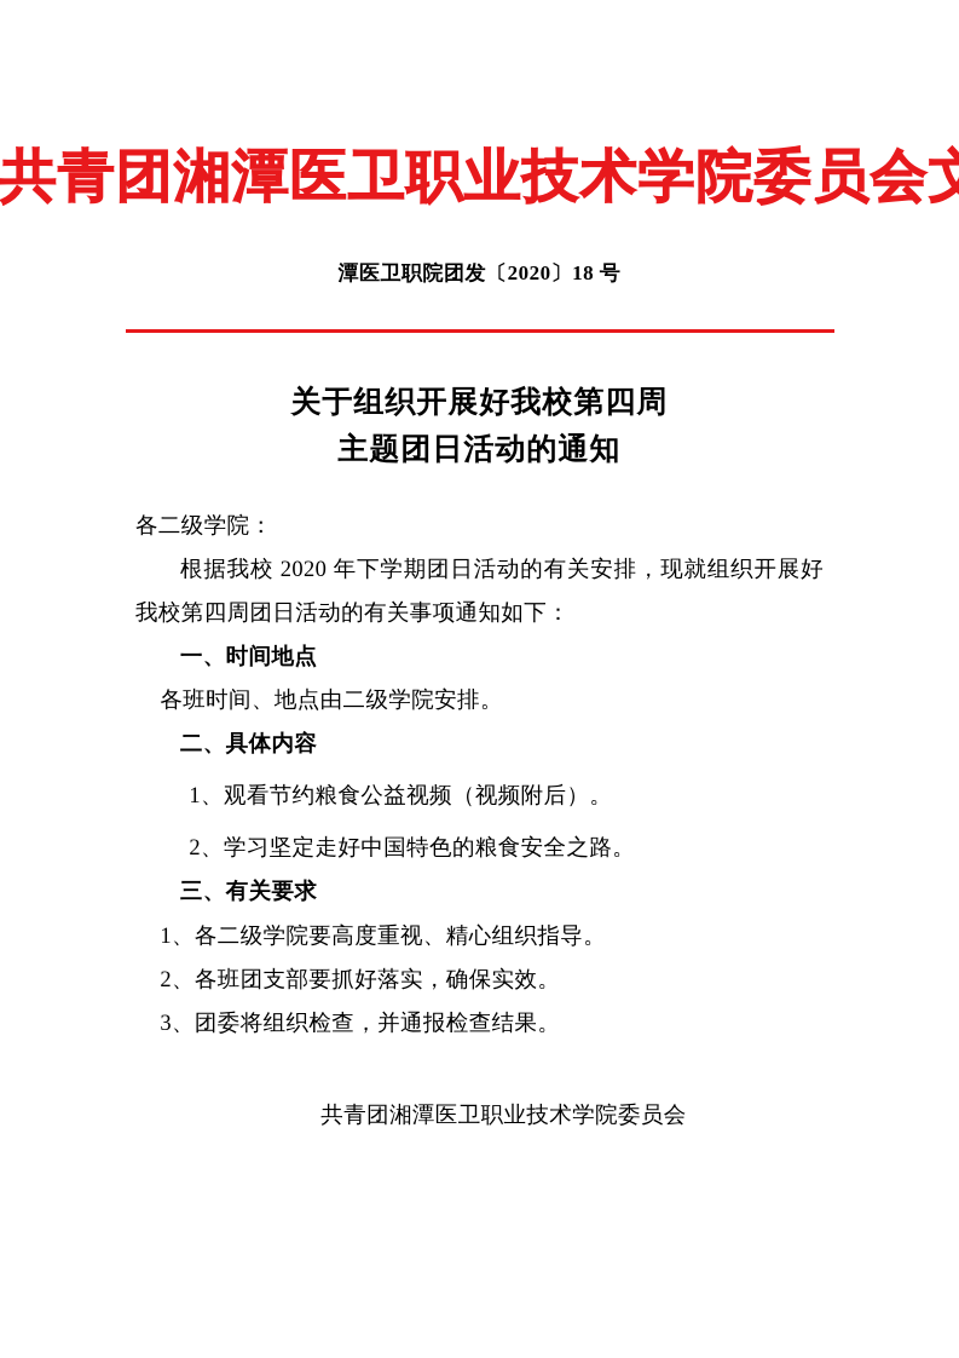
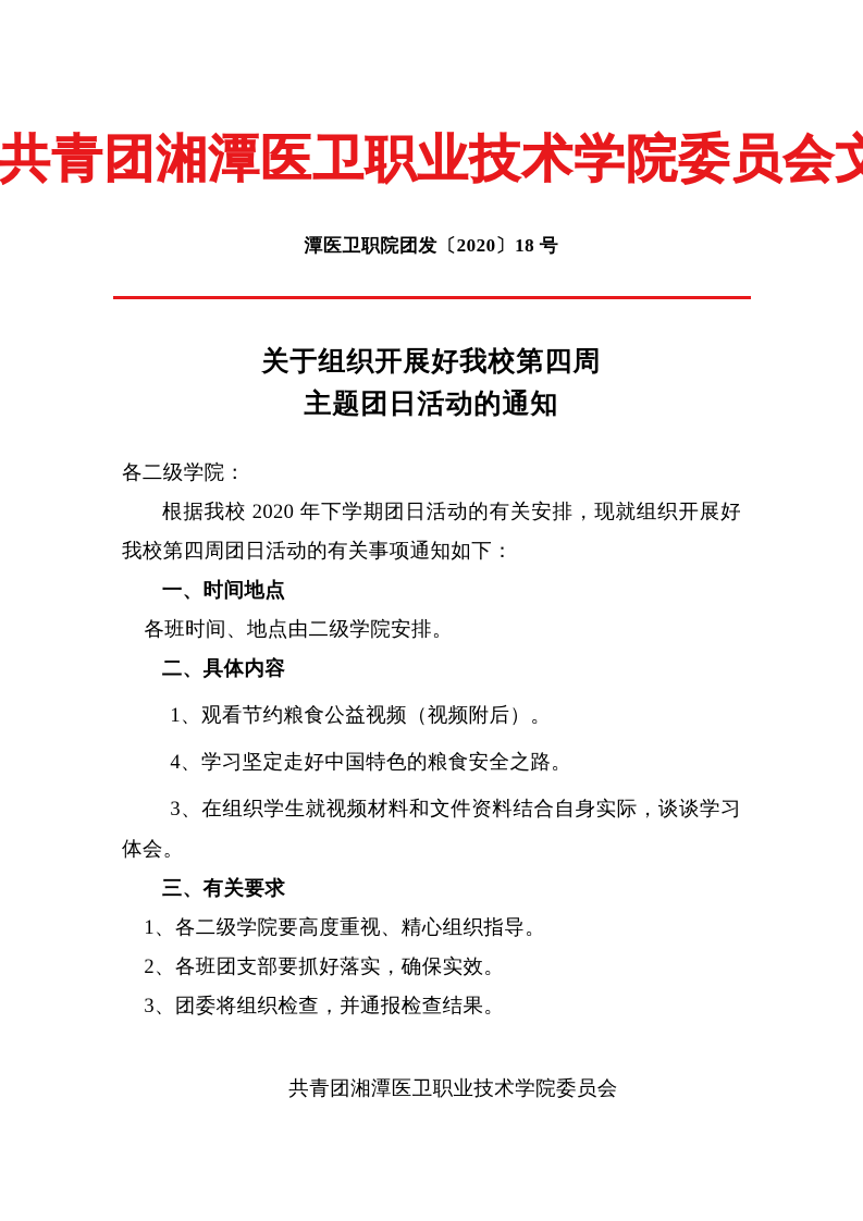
  共青团湘潭医卫职业技术学院委员会文
  潭医卫职院团发〔2020〕18 号
  关于组织开展好我校第四周
  主题团日活动的通知
  各二级学院：
  根据我校 2020 年下学期团日活动的有关安排，现就组织开展好我校第四周团日活动的有关事项通知如下：
  一、时间地点
  各班时间、地点由二级学院安排。
  二、具体内容
  1、观看节约粮食公益视频（视频附后）。
- 2、学习坚定走好中国特色的粮食安全之路。
+ 4、学习坚定走好中国特色的粮食安全之路。
+ 3、在组织学生就视频材料和文件资料结合自身实际，谈谈学习体会。
  三、有关要求
  1、各二级学院要高度重视、精心组织指导。
  2、各班团支部要抓好落实，确保实效。
  3、团委将组织检查，并通报检查结果。
  共青团湘潭医卫职业技术学院委员会
